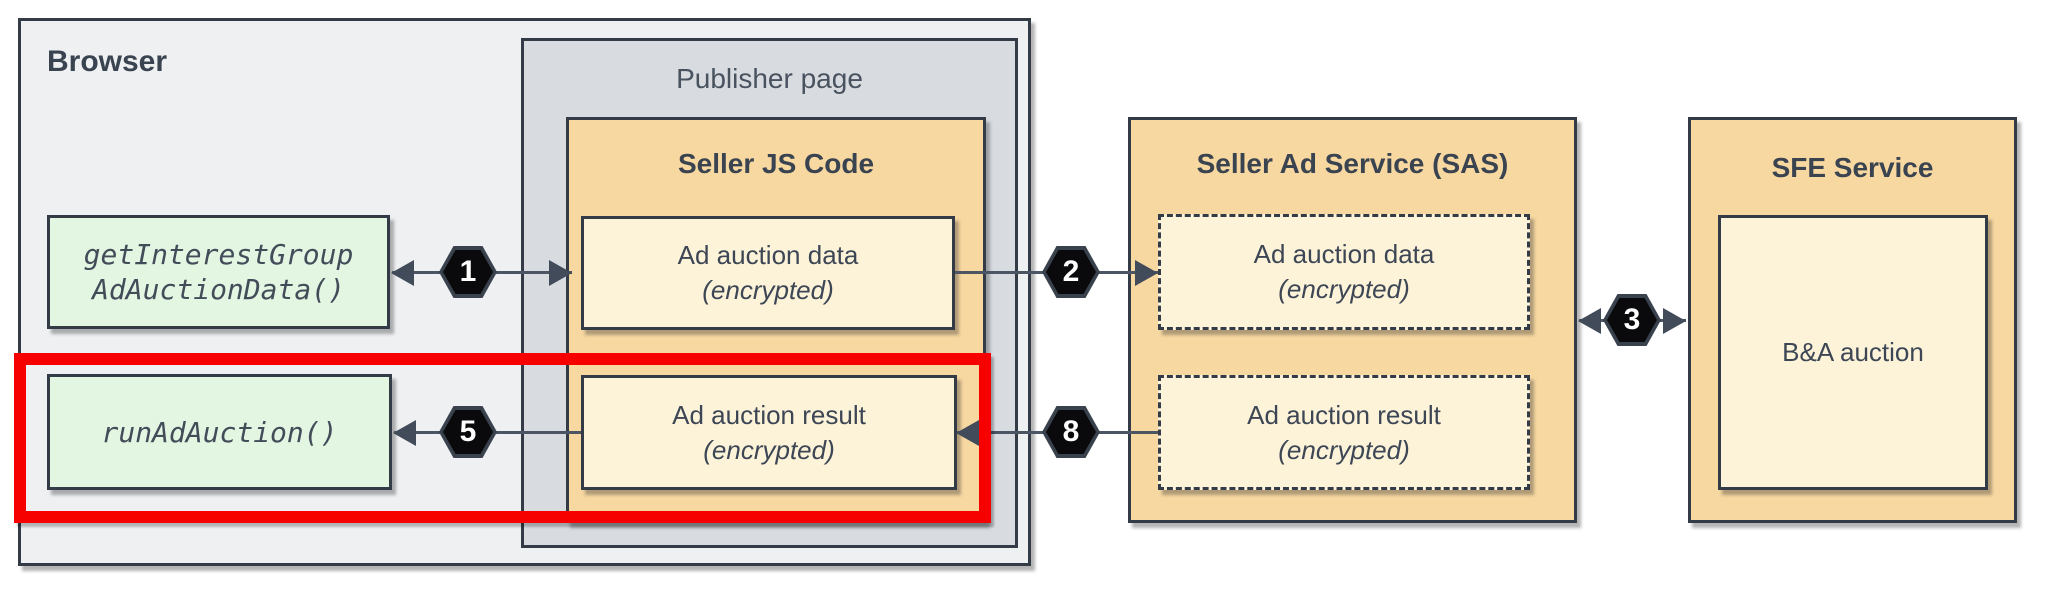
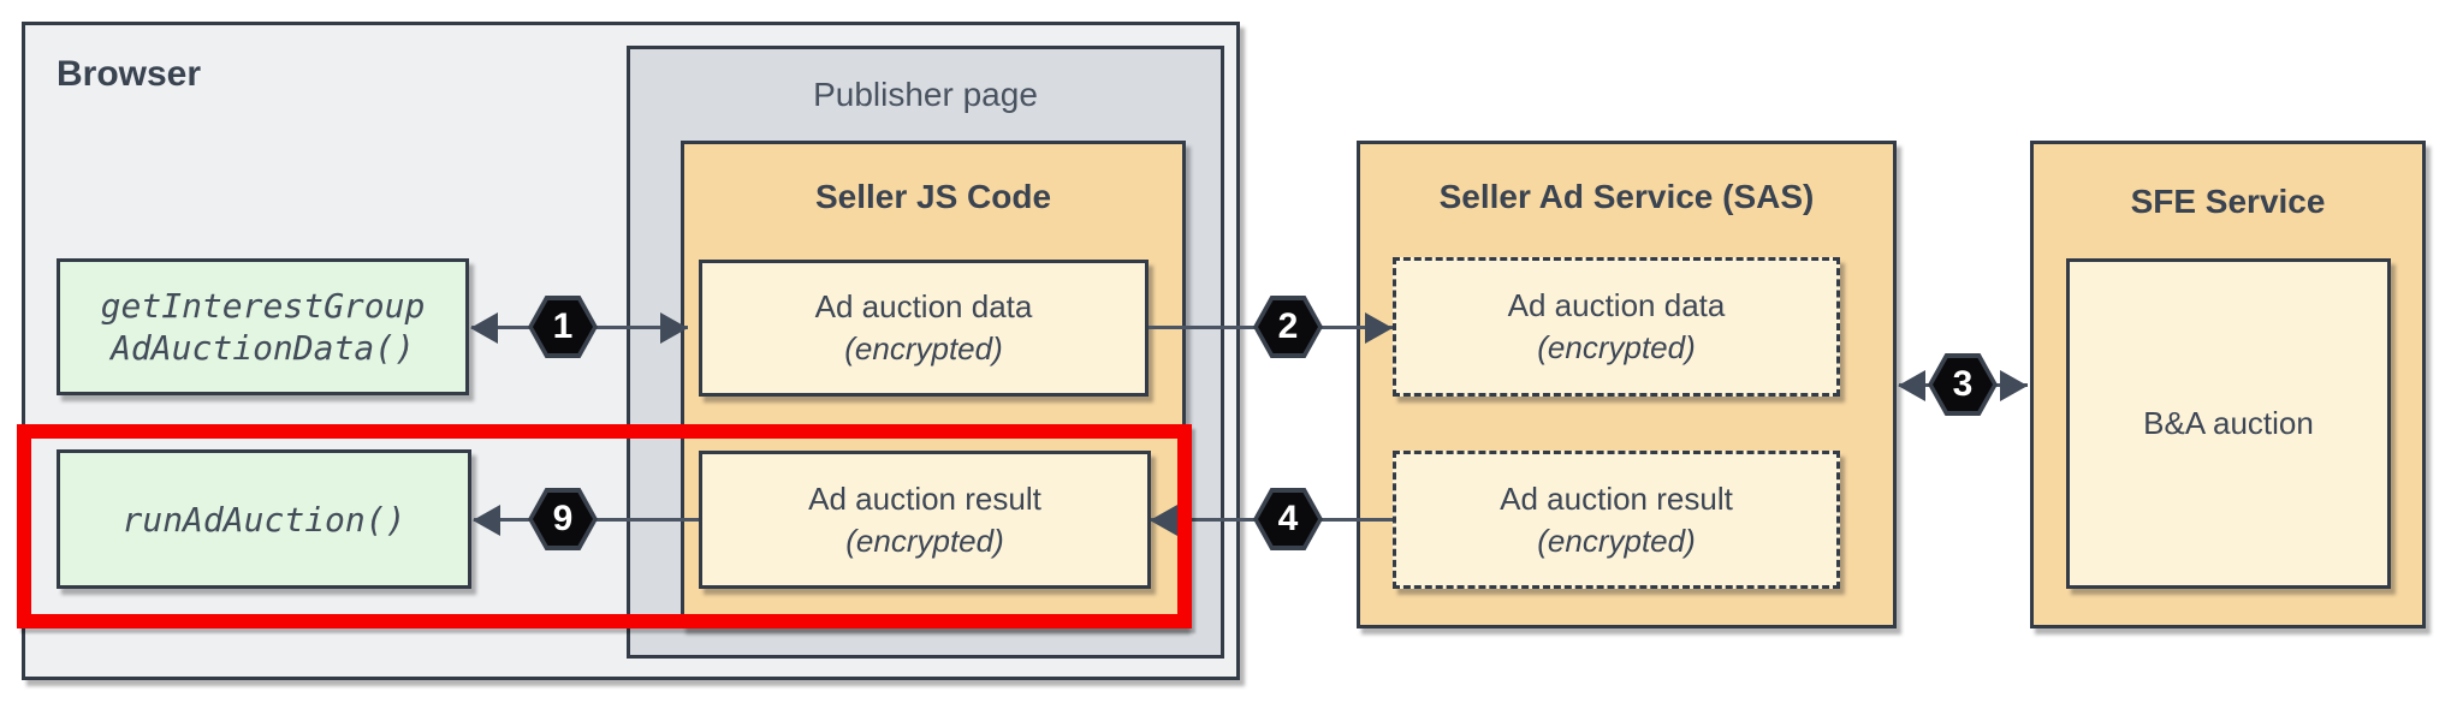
  Browser
  Publisher page
  Seller JS Code
  Ad auction data
  (encrypted)
  Ad auction result
  (encrypted)
  getInterestGroup
  AdAuctionData()
  runAdAuction()
  Seller Ad Service (SAS)
  Ad auction data
  (encrypted)
  Ad auction result
  (encrypted)
  SFE Service
  B&A auction
  1
  2
  3
- 8
+ 4
- 5
+ 9
